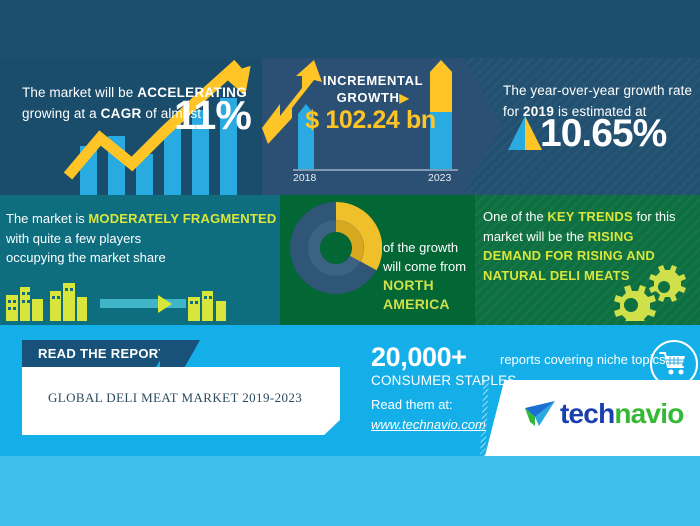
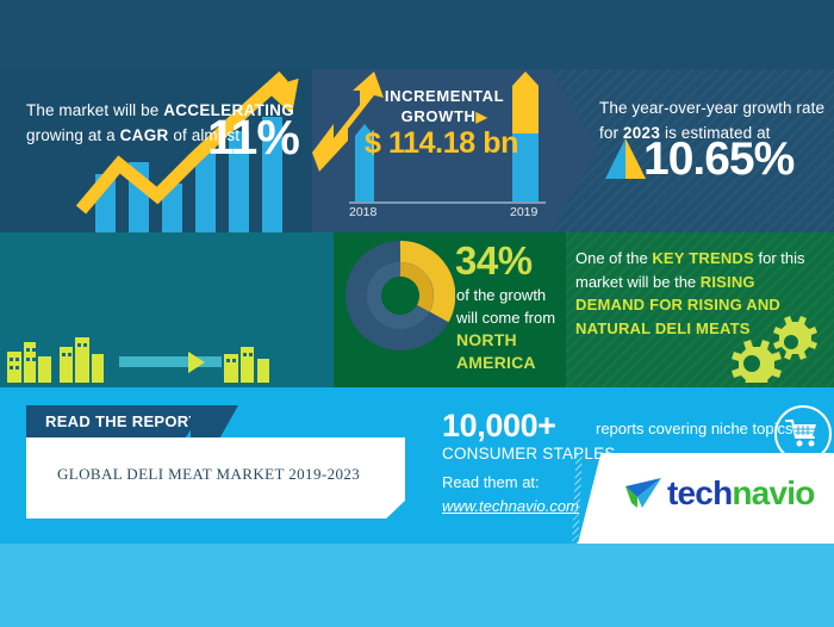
  The market will be ACCELERATING
  growing at a CAGR of almost
  11%
  INCREMENTAL
  GROWTH▶
- $ 102.24 bn
+ $ 114.18 bn
  2018
- 2023
+ 2019
  The year-over-year growth rate
- for 2019 is estimated at
+ for 2023 is estimated at
  10.65%
- The market is MODERATELY FRAGMENTED
- with quite a few players
- occupying the market share
  One of the KEY TRENDS for this market will be the RISING DEMAND FOR RISING AND NATURAL DELI MEATS
+ 34%
  of the growth
  will come from
  NORTH AMERICA
  READ THE REPOR
  GLOBAL DELI MEAT MARKET 2019-2023
- 20,000+
+ 10,000+
  reports covering niche topics
  CONSUMER STALE
  Read them at:
  www.technavio.com
  technavio
